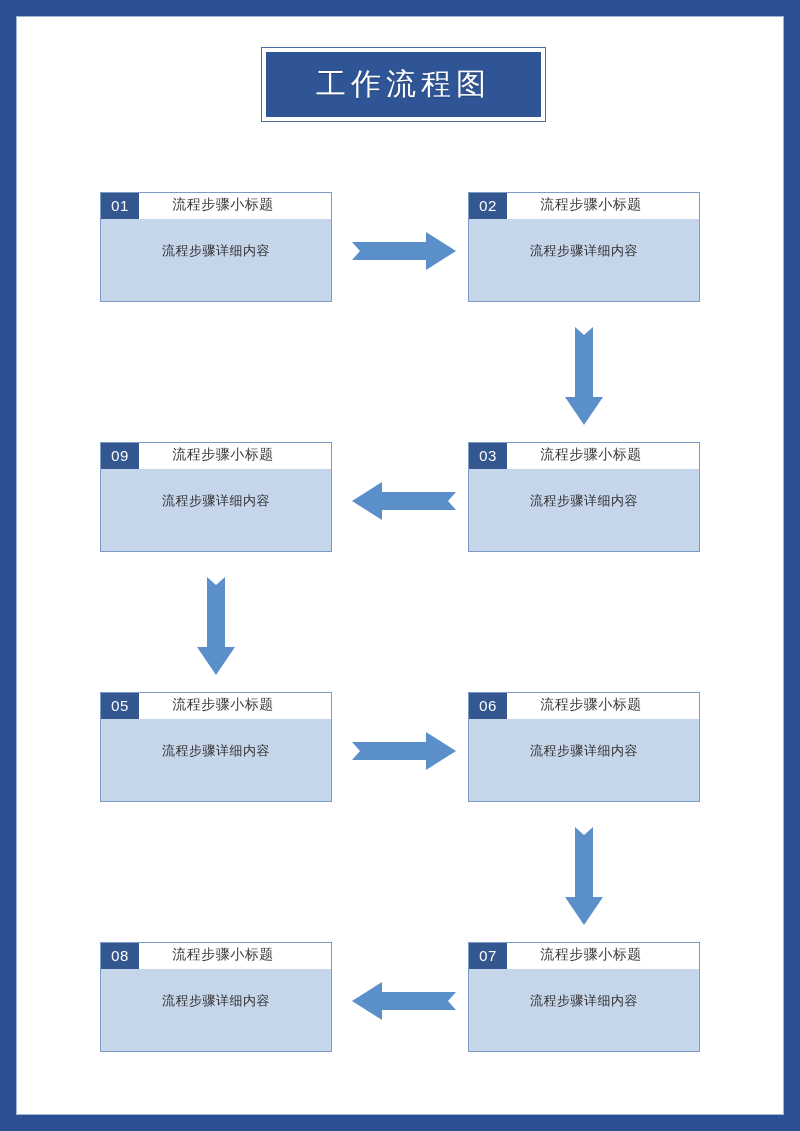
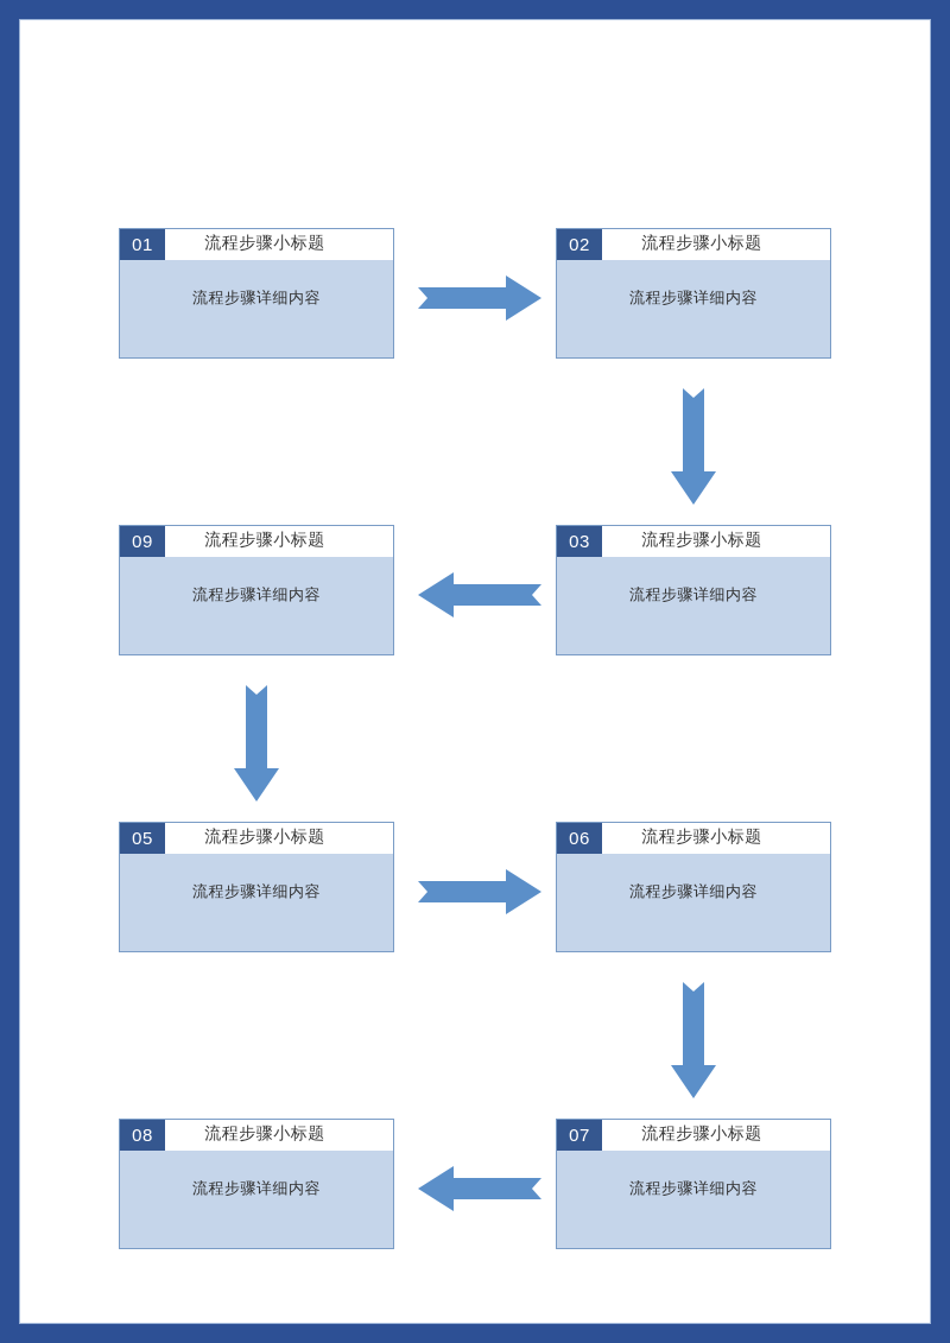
- 工作流程图
  01
  流程步骤小标题
  流程步骤详细内容
  02
  流程步骤小标题
  流程步骤详细内容
  03
  流程步骤小标题
  流程步骤详细内容
  09
  流程步骤小标题
  流程步骤详细内容
  05
  流程步骤小标题
  流程步骤详细内容
  06
  流程步骤小标题
  流程步骤详细内容
  07
  流程步骤小标题
  流程步骤详细内容
  08
  流程步骤小标题
  流程步骤详细内容
